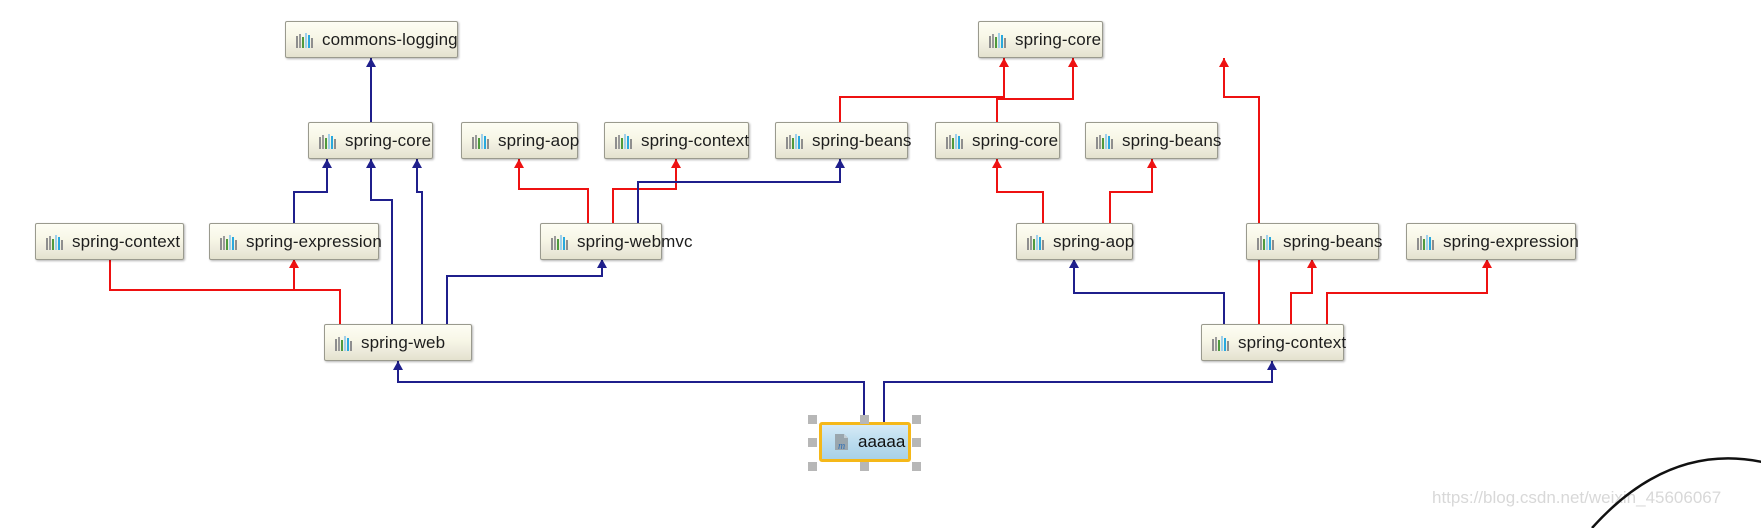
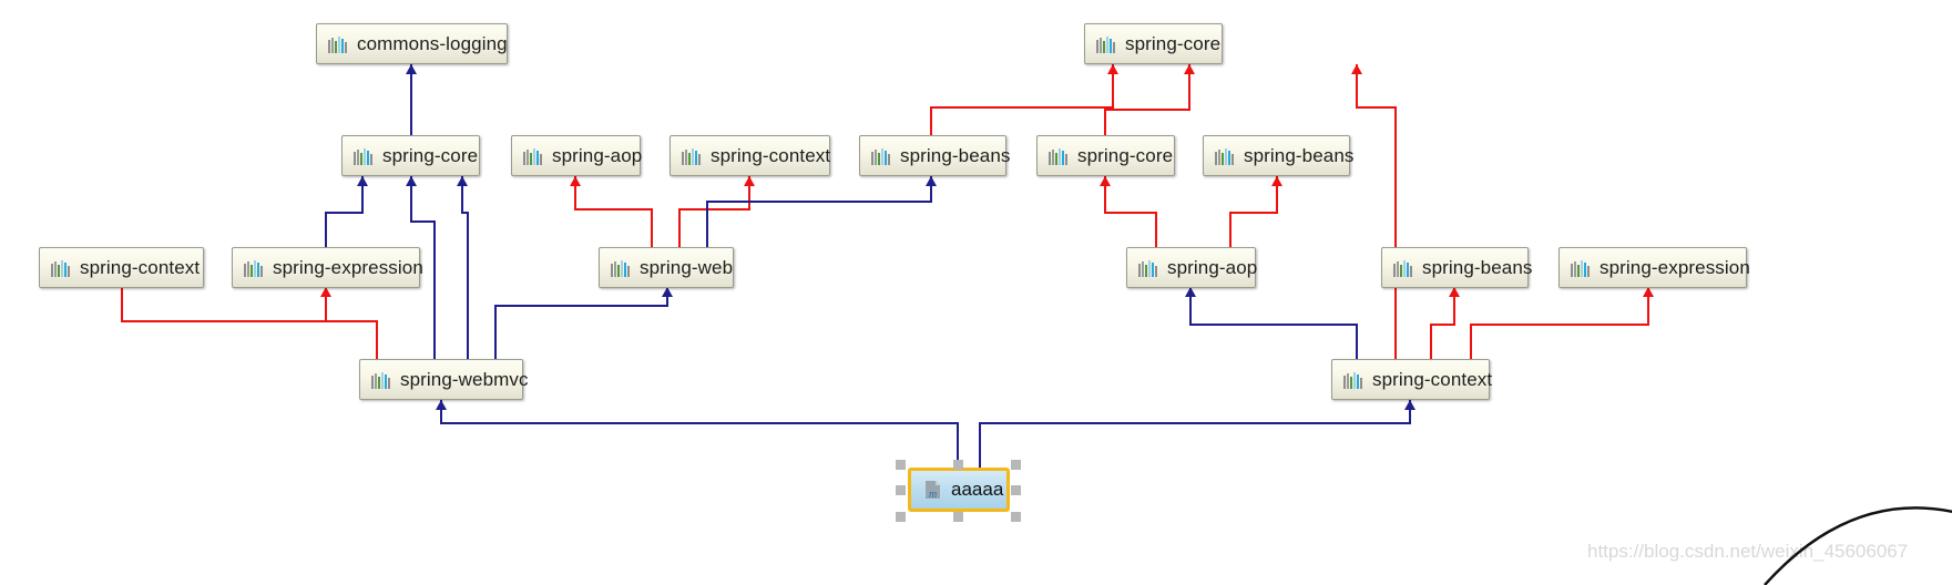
  commons-logging
  spring-core
  spring-core
  spring-aop
  spring-context
  spring-beans
  spring-core
  spring-beans
  spring-context
  spring-expression
- spring-webmvc
+ spring-web
  spring-aop
  spring-beans
  spring-expression
- spring-web
+ spring-webmvc
  spring-context
  m
  aaaaa
  https://blog.csdn.net/weixn_45606067
